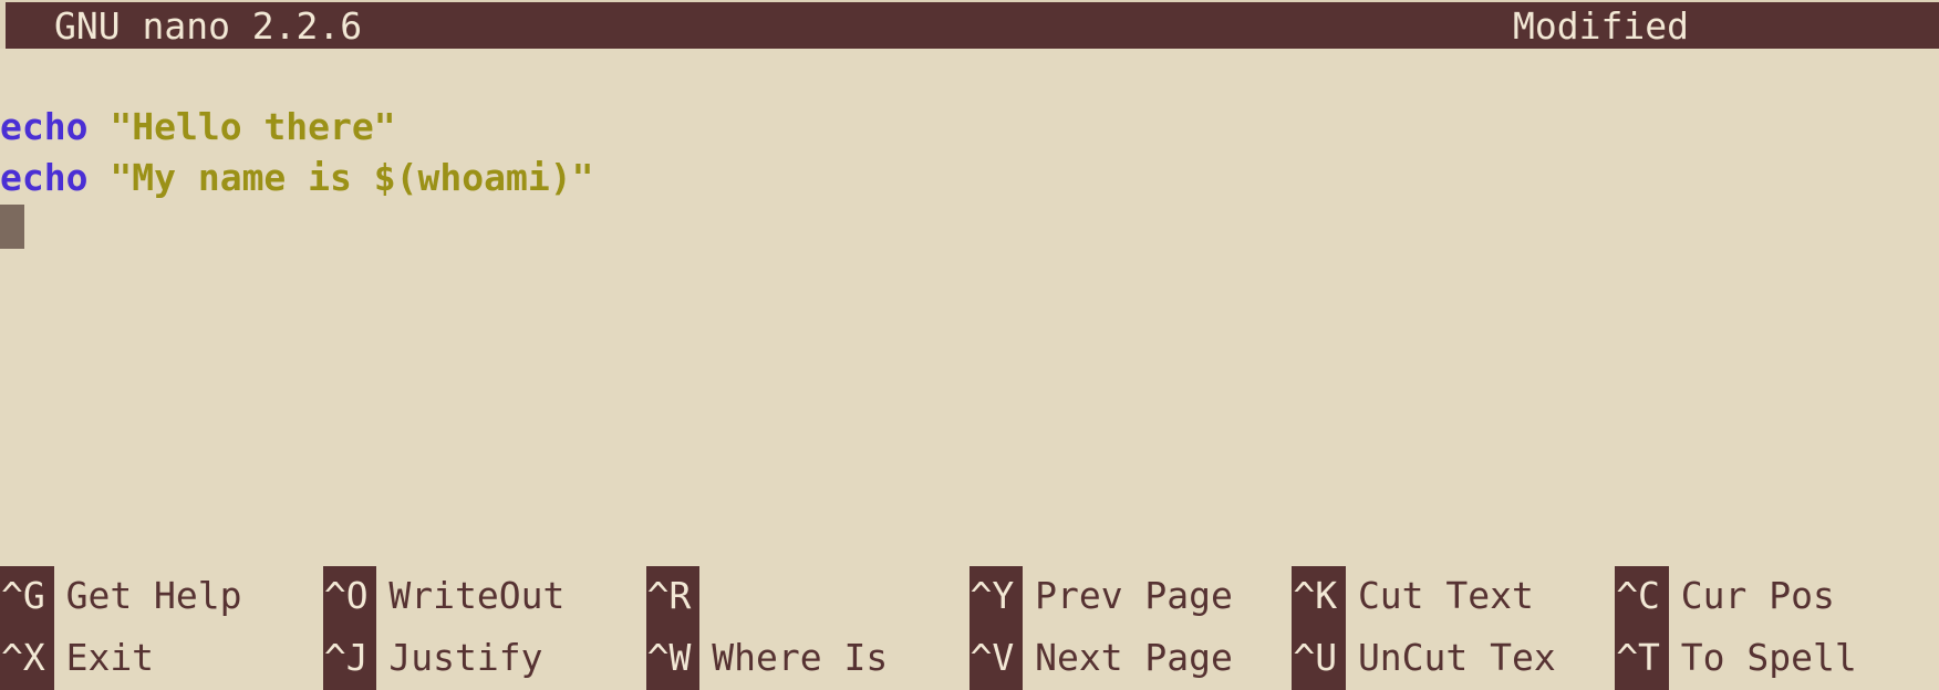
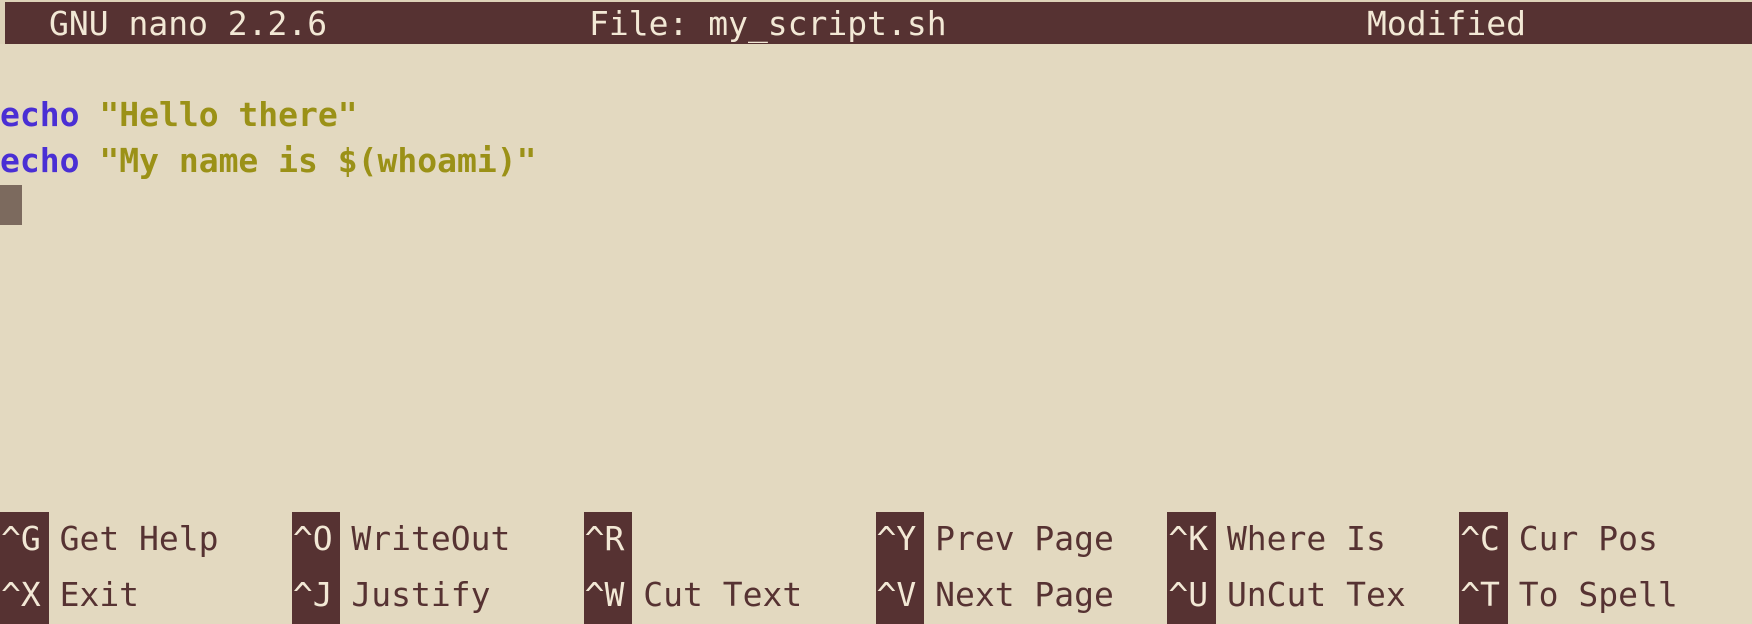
  GNU nano 2.2.6
+ File: my_script.sh
  Modified
  echo "Hello there"
  echo "My name is $(whoami)"
  ^G
  Get Help
  ^O
  WriteOut
  ^R
  ^Y
  Prev Page
  ^K
- Cut Text
+ Where Is
  ^C
  Cur Pos
  ^X
  Exit
  ^J
  Justify
  ^W
- Where Is
+ Cut Text
  ^V
  Next Page
  ^U
  UnCut Tex
  ^T
  To Spell
